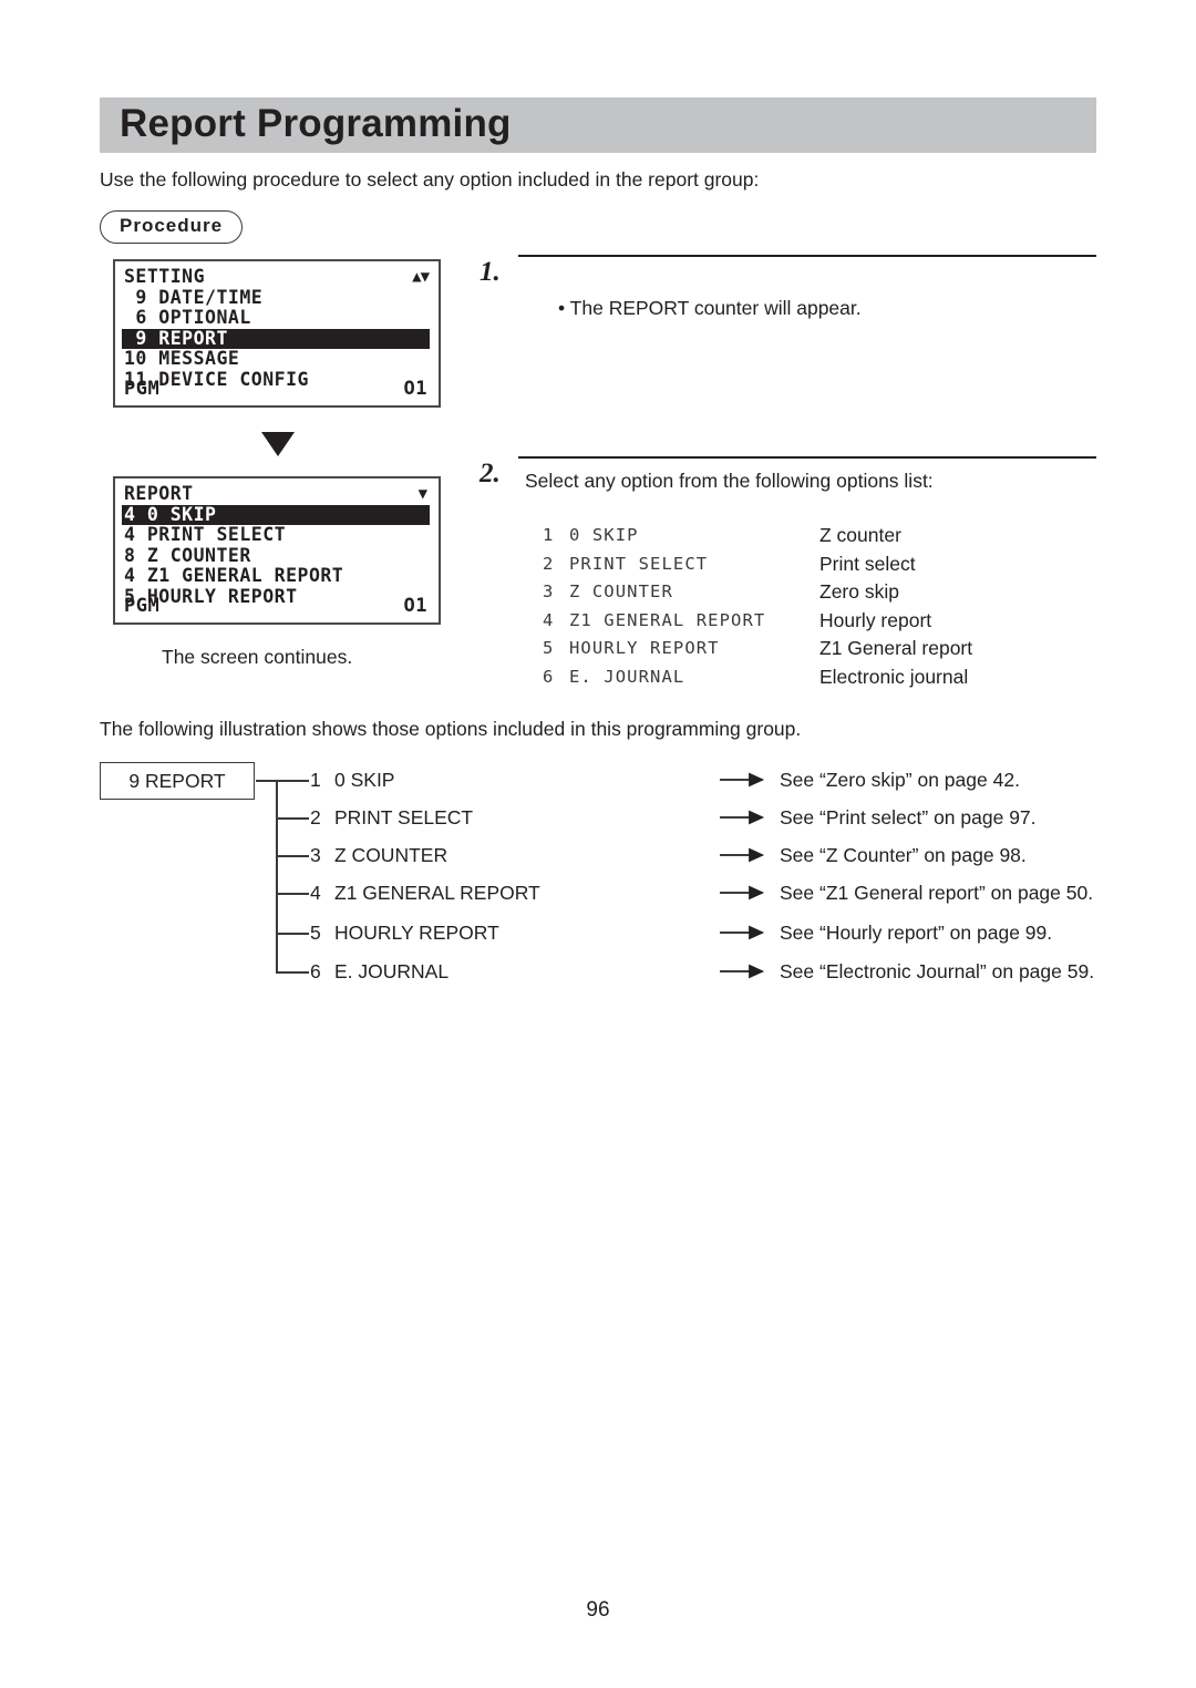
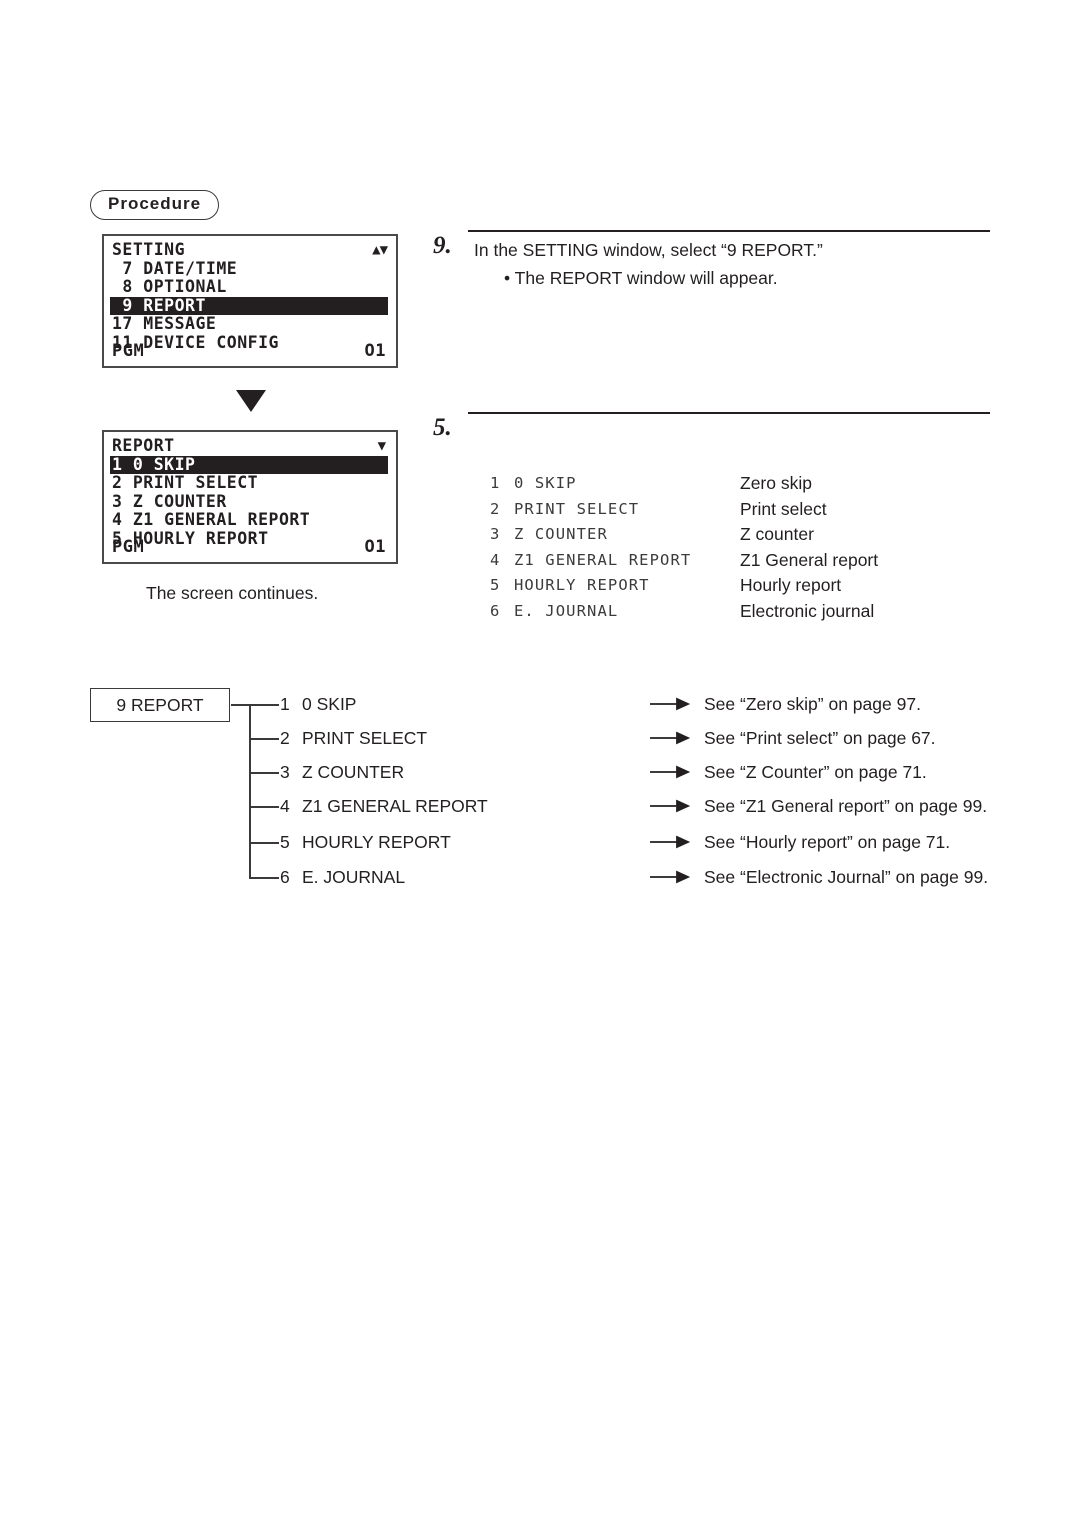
- Report Programming
- Use the following procedure to select any option included in the report group:
  Procedure
  SETTING
- 9 DATE/TIME
+ 7 DATE/TIME
- 6 OPTIONAL
+ 8 OPTIONAL
  9 REPORT
- 10 MESSAGE
+ 17 MESSAGE
  11 DEVICE CONFIG
  ▲▼
  PGM
  O1
  REPORT
- 4 0 SKIP
+ 1 0 SKIP
- 4 PRINT SELECT
+ 2 PRINT SELECT
- 8 Z COUNTER
+ 3 Z COUNTER
  4 Z1 GENERAL REPORT
  5 HOURLY REPORT
  ▼
  PGM
  O1
  The screen continues.
- 1.
+ 9.
+ In the SETTING window, select “9 REPORT.”
- • The REPORT counter will appear.
+ • The REPORT window will appear.
- 2.
+ 5.
- Select any option from the following options list:
  1
  0 SKIP
- Z counter
+ Zero skip
  2
  PRINT SELECT
  Print select
  3
  Z COUNTER
- Zero skip
+ Z counter
  4
  Z1 GENERAL REPORT
- Hourly report
+ Z1 General report
  5
  HOURLY REPORT
- Z1 General report
+ Hourly report
  6
  E. JOURNAL
  Electronic journal
- The following illustration shows those options included in this programming group.
  9 REPORT
  1
  0 SKIP
- See “Zero skip” on page 42.
+ See “Zero skip” on page 97.
  2
  PRINT SELECT
- See “Print select” on page 97.
+ See “Print select” on page 67.
  3
  Z COUNTER
- See “Z Counter” on page 98.
+ See “Z Counter” on page 71.
  4
  Z1 GENERAL REPORT
- See “Z1 General report” on page 50.
+ See “Z1 General report” on page 99.
  5
  HOURLY REPORT
- See “Hourly report” on page 99.
+ See “Hourly report” on page 71.
  6
  E. JOURNAL
- See “Electronic Journal” on page 59.
+ See “Electronic Journal” on page 99.
- 96
